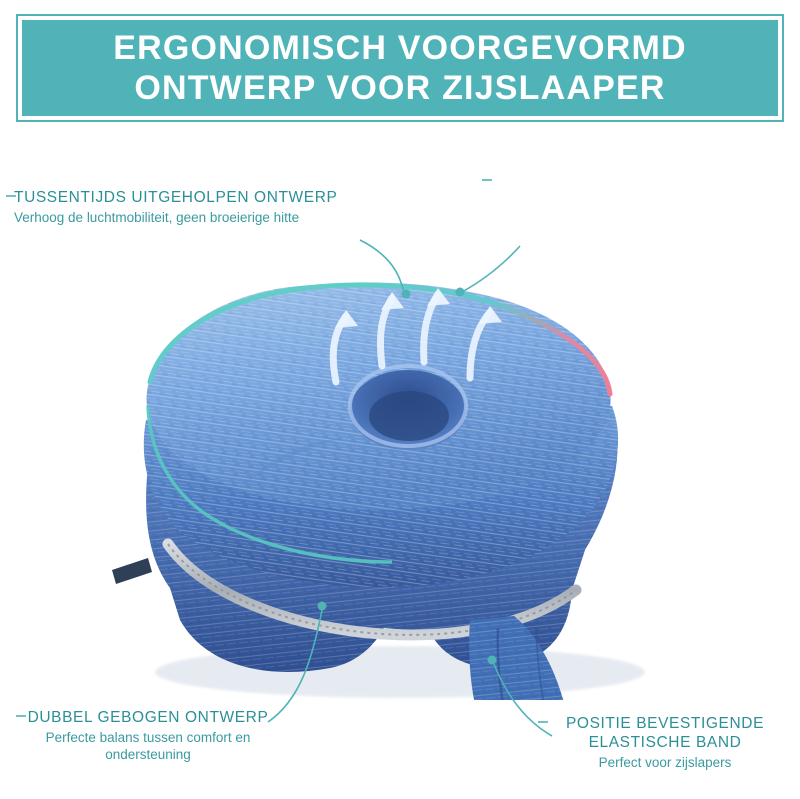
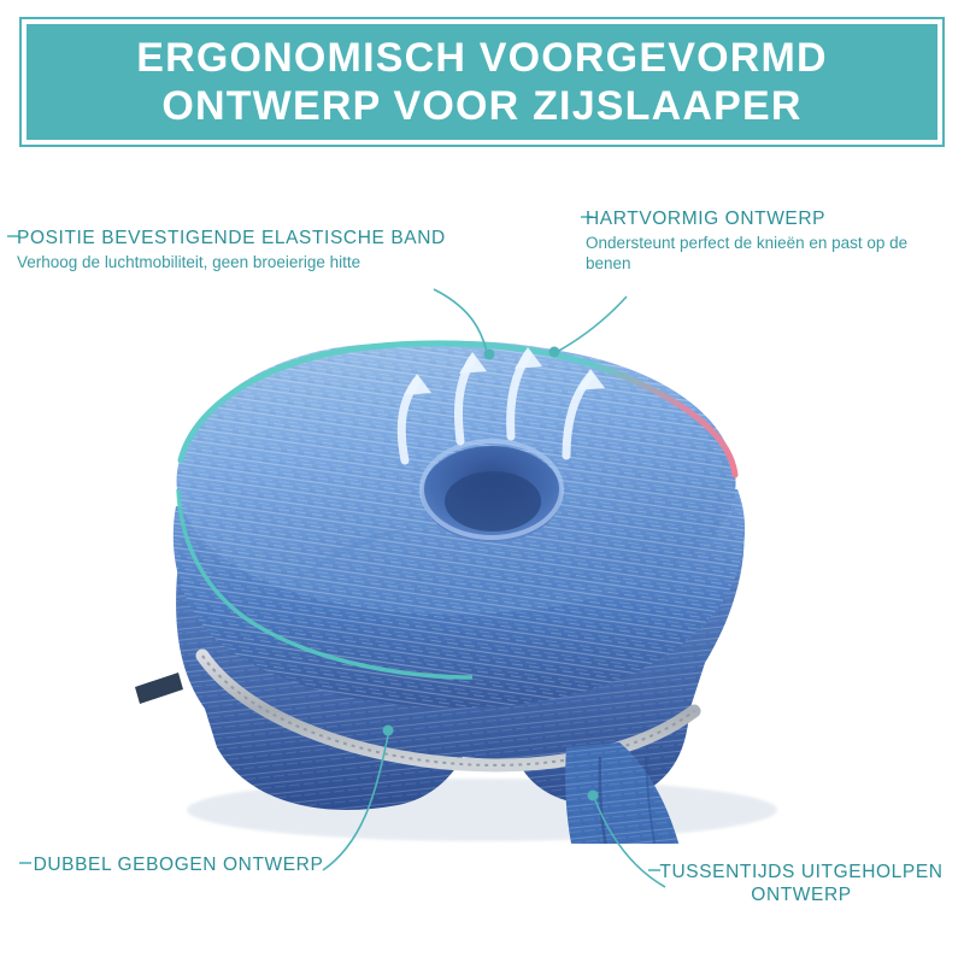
  ERGONOMISCH VOORGEVORMD
  ONTWERP VOOR ZIJSLAAPER
- TUSSENTIJDS UITGEHOLPEN ONTWERP
+ POSITIE BEVESTIGENDE ELASTISCHE BAND
  Verhoog de luchtmobiliteit, geen broeierige hitte
+ HARTVORMIG ONTWERP
+ Ondersteunt perfect de knieën en past op de benen
  DUBBEL GEBOGEN ONTWERP
- Perfecte balans tussen comfort en ondersteuning
- POSITIE BEVESTIGENDE ELASTISCHE BAND
+ TUSSENTIJDS UITGEHOLPEN ONTWERP
- Perfect voor zijslapers
